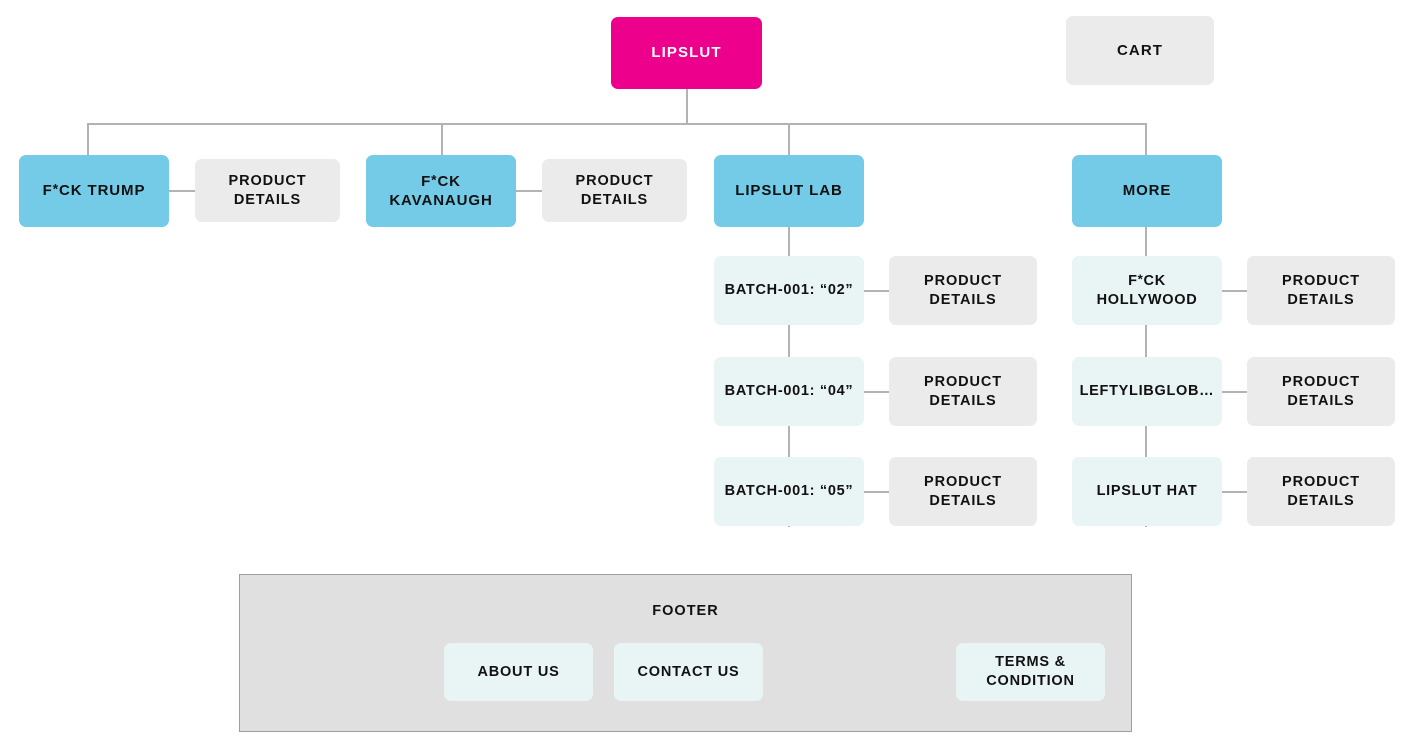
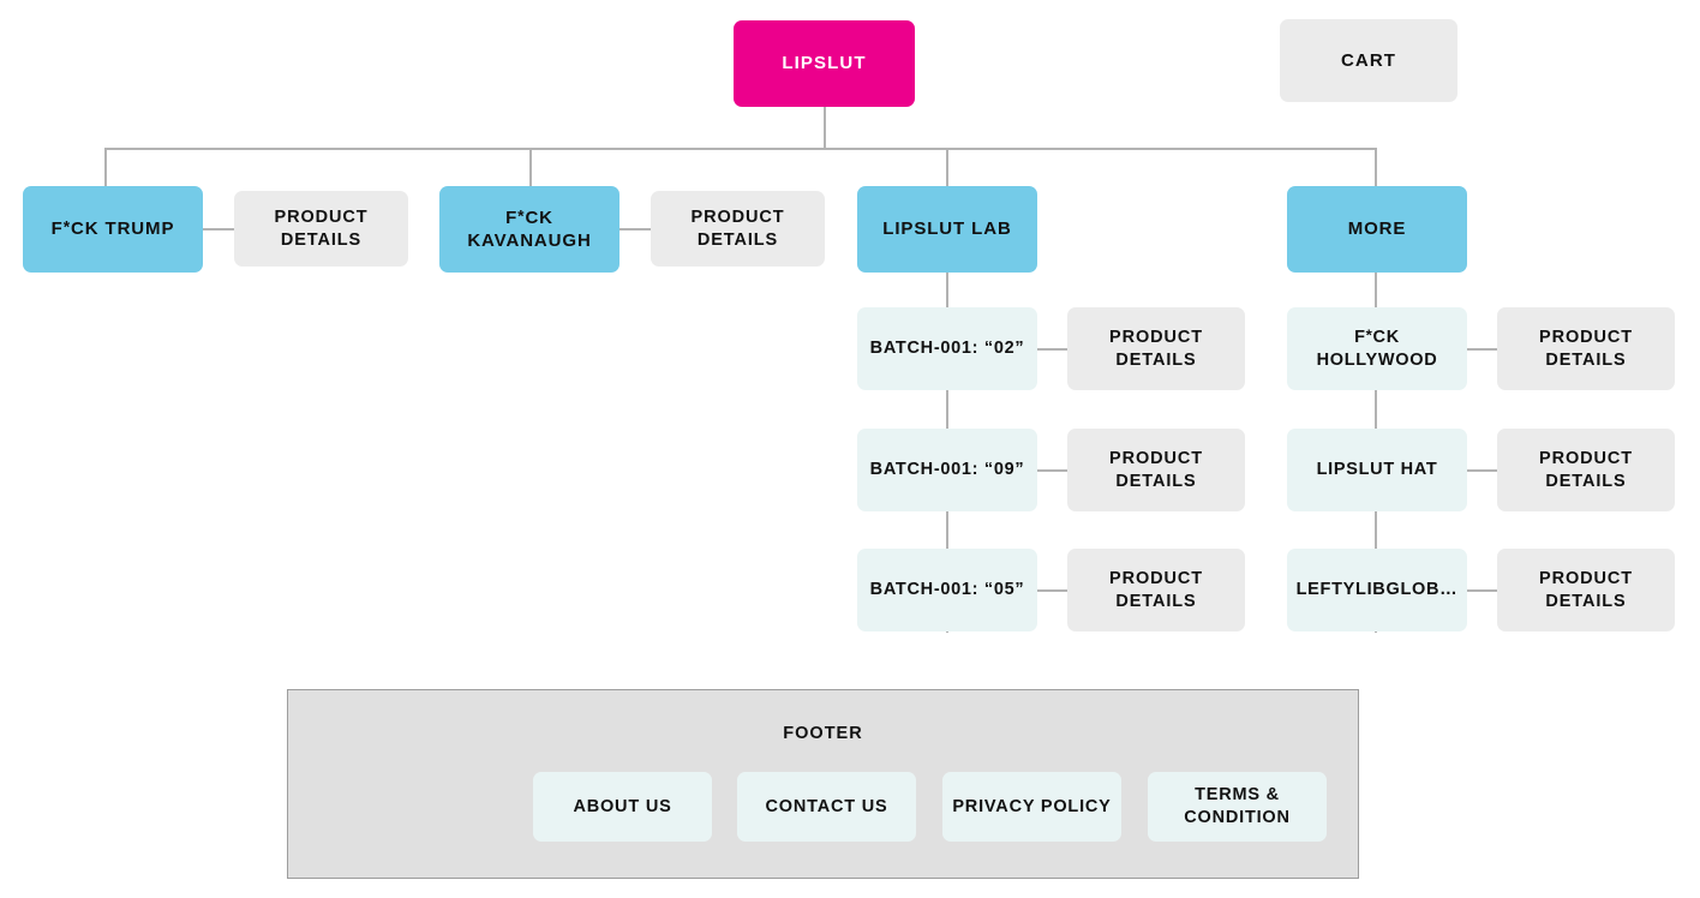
  LIPSLUT
  CART
  F*CK TRUMP
  PRODUCT
  DETAILS
  F*CK
  KAVANAUGH
  PRODUCT
  DETAILS
  LIPSLUT LAB
  MORE
  BATCH-001: “02”
  PRODUCT
  DETAILS
- BATCH-001: “04”
+ BATCH-001: “09”
  PRODUCT
  DETAILS
  BATCH-001: “05”
  PRODUCT
  DETAILS
  F*CK
  HOLLYWOOD
  PRODUCT
  DETAILS
- LEFTYLIBGLOB…
+ LIPSLUT HAT
  PRODUCT
  DETAILS
- LIPSLUT HAT
+ LEFTYLIBGLOB…
  PRODUCT
  DETAILS
  FOOTER
  ABOUT US
  CONTACT US
+ PRIVACY POLICY
  TERMS &
  CONDITION
